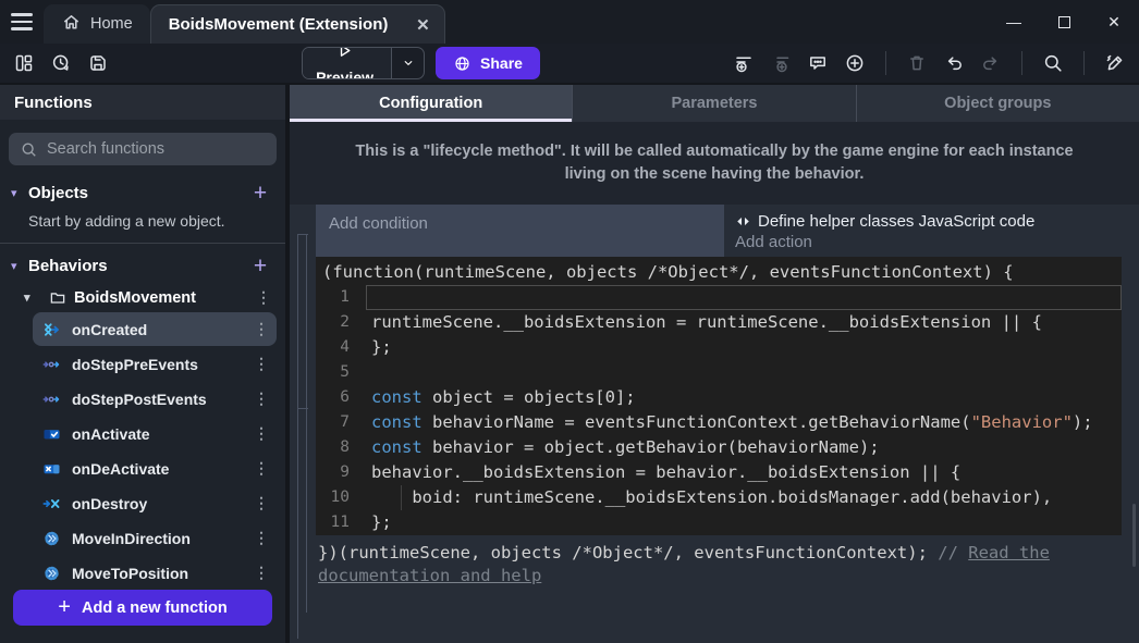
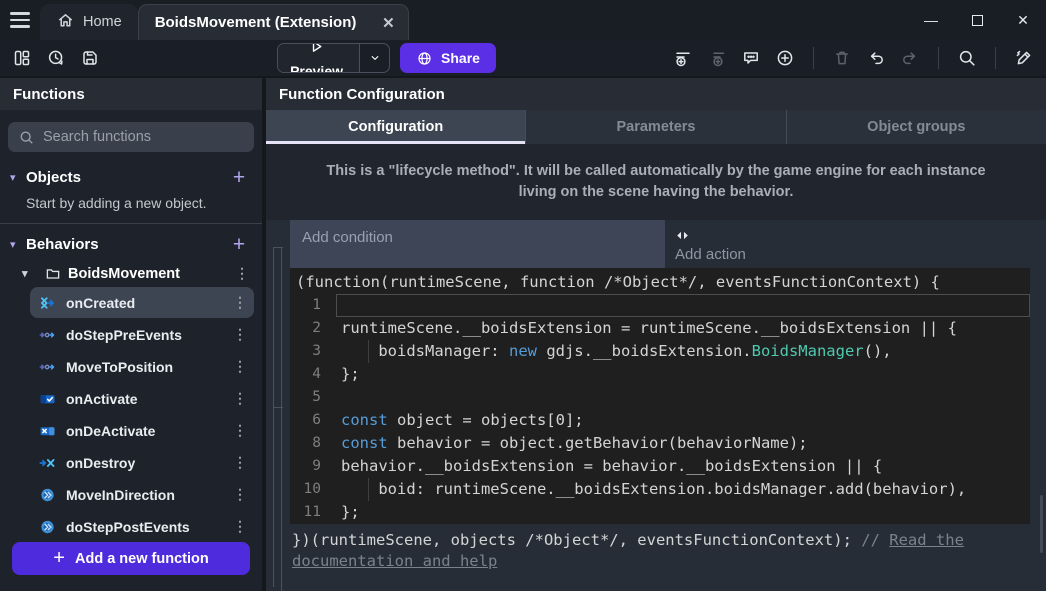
  Home
  BoidsMovement (Extension)
  ✕
  —
  ✕
  Preview
  Share
  Functions
  Search functions
  ▾
  Objects
  +
  Start by adding a new object.
  ▾
  Behaviors
  +
  ▾
  BoidsMovement
  ⋮
  onCreated
  ⋮
  doStepPreEvents
  ⋮
- doStepPostEvents
+ MoveToPosition
  ⋮
  onActivate
  ⋮
  onDeActivate
  ⋮
  onDestroy
  ⋮
  MoveInDirection
  ⋮
- MoveToPosition
+ doStepPostEvents
  ⋮
  +
  Add a new function
+ Function Configuration
  Configuration
  Parameters
  Object groups
  This is a "lifecycle method". It will be called automatically by the game engine for each instance living on the scene having the behavior.
  Add condition
- Define helper classes JavaScript code
  Add action
- (function(runtimeScene, objects /*Object*/, eventsFunctionContext) {
+ (function(runtimeScene, function /*Object*/, eventsFunctionContext) {
  1
  2
  runtimeScene.__boidsExtension = runtimeScene.__boidsExtension || {
+ 3
+ boidsManager: new gdjs.__boidsExtension.BoidsManager(),
  4
  };
  5
  6
  const object = objects[0];
- 7
- const behaviorName = eventsFunctionContext.getBehaviorName("Behavior");
  8
  const behavior = object.getBehavior(behaviorName);
  9
  behavior.__boidsExtension = behavior.__boidsExtension || {
  10
  boid: runtimeScene.__boidsExtension.boidsManager.add(behavior),
  11
  };
  })(runtimeScene, objects /*Object*/, eventsFunctionContext); // Read the documentation and help
